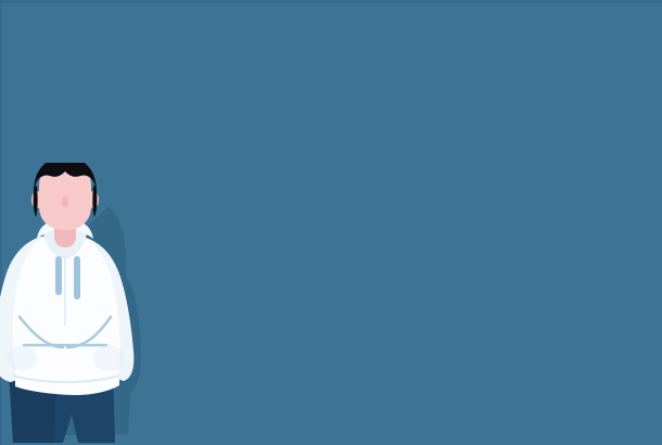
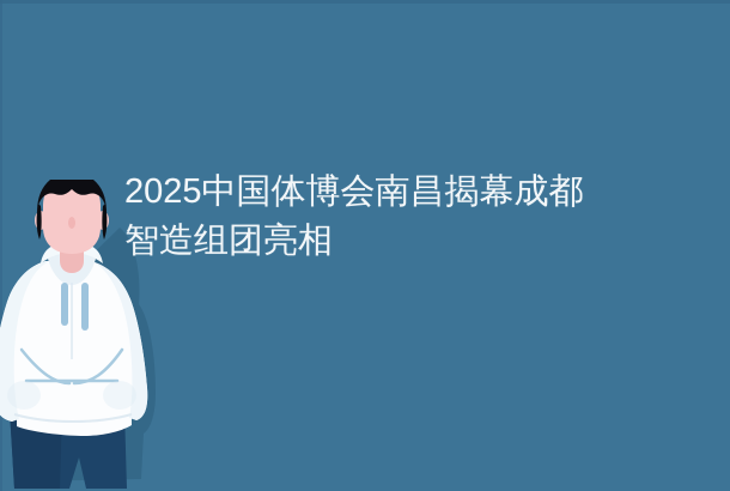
+ 2025中国体博会南昌揭幕成都
+ 智造组团亮相
